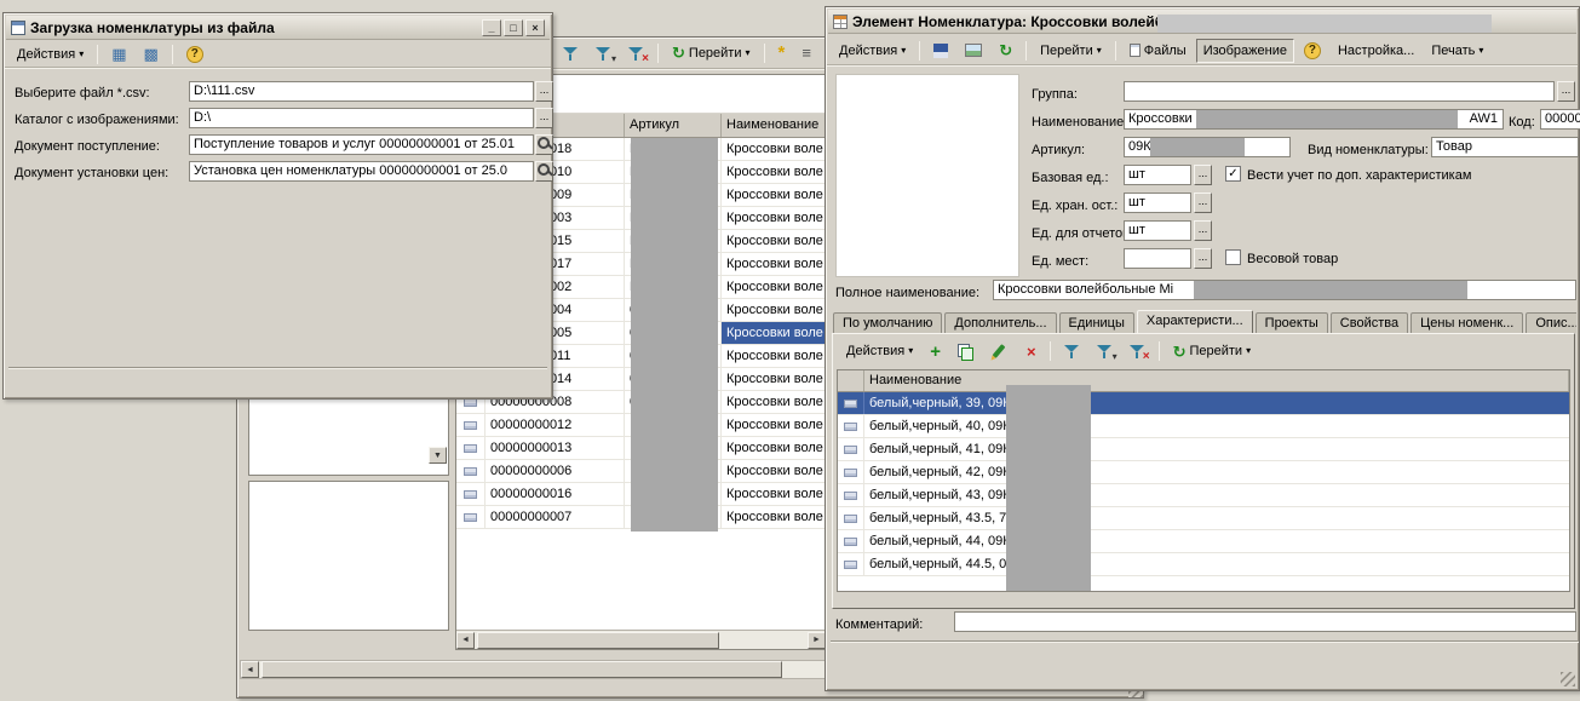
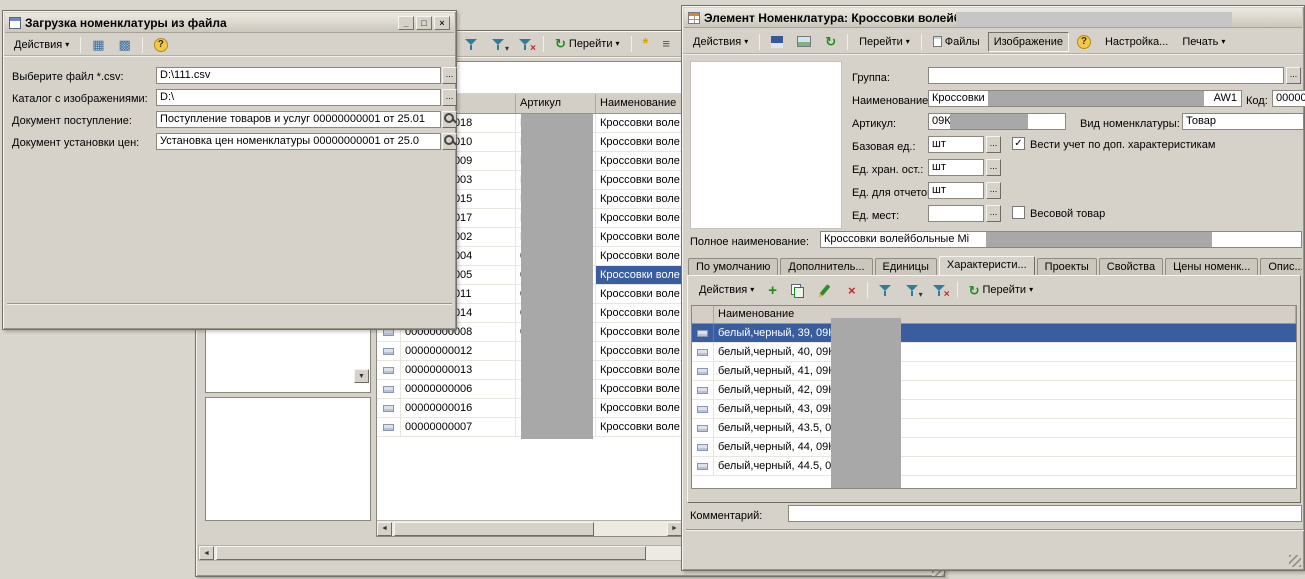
  ▾
  ×
  ↻
  Перейти
  ▾
  *
  ≡
  Артикул
  Наименование
  Кроссовки воле
  Кроссовки воле
  Кроссовки воле
  Кроссовки воле
  Кроссовки воле
  Кроссовки воле
  Кроссовки воле
  Кроссовки воле
  Кроссовки воле
  Кроссовки воле
  Кроссовки воле
  00000000008
  Кроссовки воле
  00000000012
  Кроссовки воле
  00000000013
  Кроссовки воле
  00000000006
  Кроссовки воле
  00000000016
  Кроссовки воле
  00000000007
  Кроссовки воле
  Загрузка номенклатуры из файла
  _
  □
  ×
  Действия
  ▾
  ▦
  ▩
  ?
  Выберите файл *.csv:
  D:\111.csv
  ...
  Каталог с изображениями:
  D:\
  ...
  Документ поступление:
  Поступление товаров и услуг 00000000001 от 25.01
  Документ установки цен:
  Установка цен номенклатуры 00000000001 от 25.0
  Элемент Номенклатура: Кроссовки волей
  Действия
  ▾
  ↻
  Перейти
  ▾
  Файлы
  Изображение
  ?
  Настройка...
  Печать
  ▾
  Группа:
  ...
  Наименование
  AW1
  Код:
  Артикул:
  09К
  Вид номенклатуры:
  Товар
  Базовая ед.:
  шт
  ...
  ✓
  Вести учет по доп. характеристикам
  Ед. хран. ост.:
  шт
  ...
  Ед. для отчето
  шт
  ...
  Ед. мест:
  ...
  Весовой товар
  Полное наименование:
  Кроссовки волейбольные Mi
  По умолчанию
  Дополнитель...
  Единицы
  Характеристи...
  Проекты
  Свойства
  Цены номенк...
  Опис..
  Действия
  ▾
  +
  ×
  ▾
  ×
  ↻
  Перейти
  ▾
  Наименование
  белый,черный, 39, 09
  белый,черный, 40, 09
  белый,черный, 41, 09
  белый,черный, 42, 09
  белый,черный, 43, 09
- белый,черный, 43.5, 7
+ белый,черный, 43.5, 0
  белый,черный, 44, 09
  белый,черный, 44.5, 0
  Комментарий:
